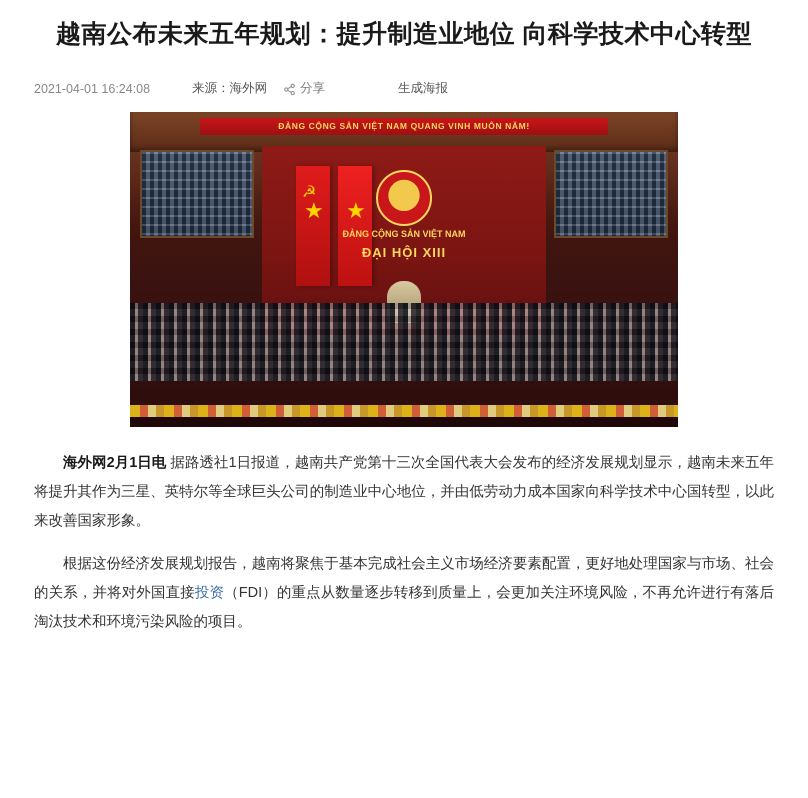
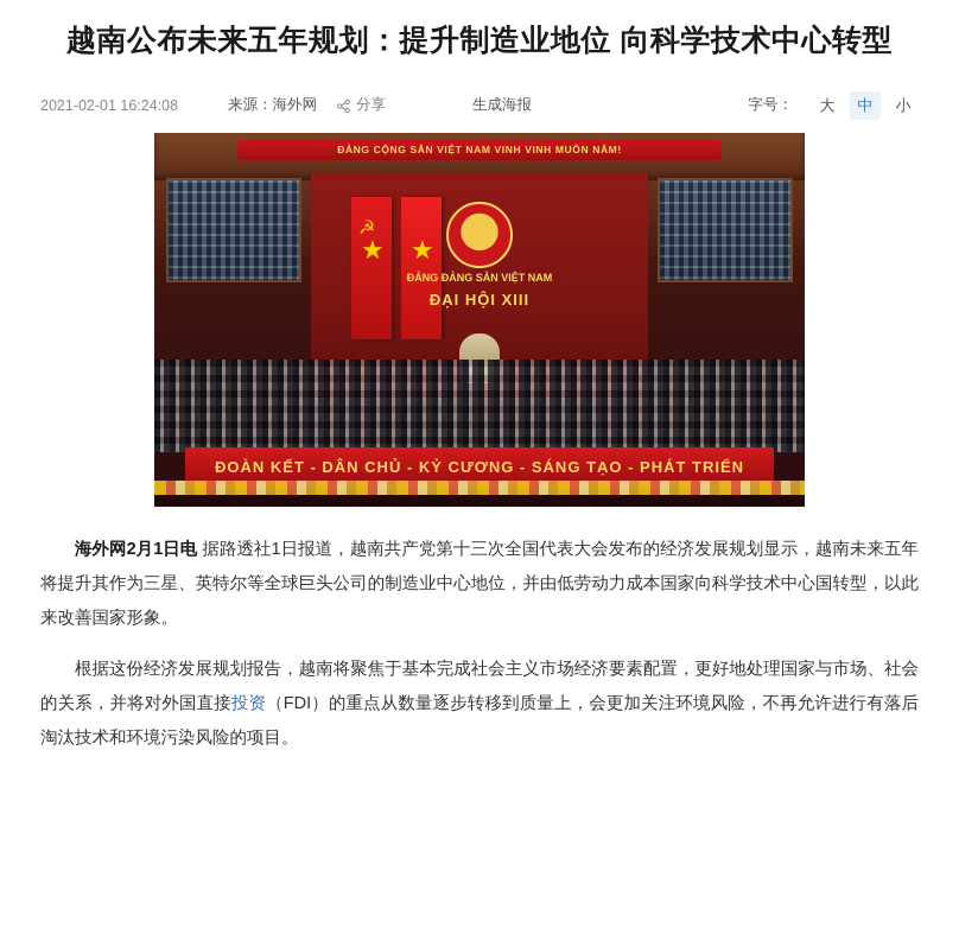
  越南公布未来五年规划：提升制造业地位 向科学技术中心转型
- 2021-04-01 16:24:08
+ 2021-02-01 16:24:08
  来源：海外网
  分享
  生成海报
+ 字号：
+ 大
+ 中
+ 小
- ĐẢNG CỘNG SẢN VIỆT NAM QUANG VINH MUÔN NĂM!
+ ĐẢNG CỘNG SẢN VIỆT NAM VINH VINH MUÔN NĂM!
  ☭
  ★
  ★
- ĐẢNG CỘNG SẢN VIỆT NAM
+ ĐẢNG ĐẢNG SẢN VIỆT NAM
  ĐẠI HỘI XIII
+ ĐOÀN KẾT - DÂN CHỦ - KỶ CƯƠNG - SÁNG TẠO - PHÁT TRIỂN
  海外网2月1日电 据路透社1日报道，越南共产党第十三次全国代表大会发布的经济发展规划显示，越南未来五年将提升其作为三星、英特尔等全球巨头公司的制造业中心地位，并由低劳动力成本国家向科学技术中心国转型，以此来改善国家形象。
  根据这份经济发展规划报告，越南将聚焦于基本完成社会主义市场经济要素配置，更好地处理国家与市场、社会的关系，并将对外国直接投资（FDI）的重点从数量逐步转移到质量上，会更加关注环境风险，不再允许进行有落后淘汰技术和环境污染风险的项目。
